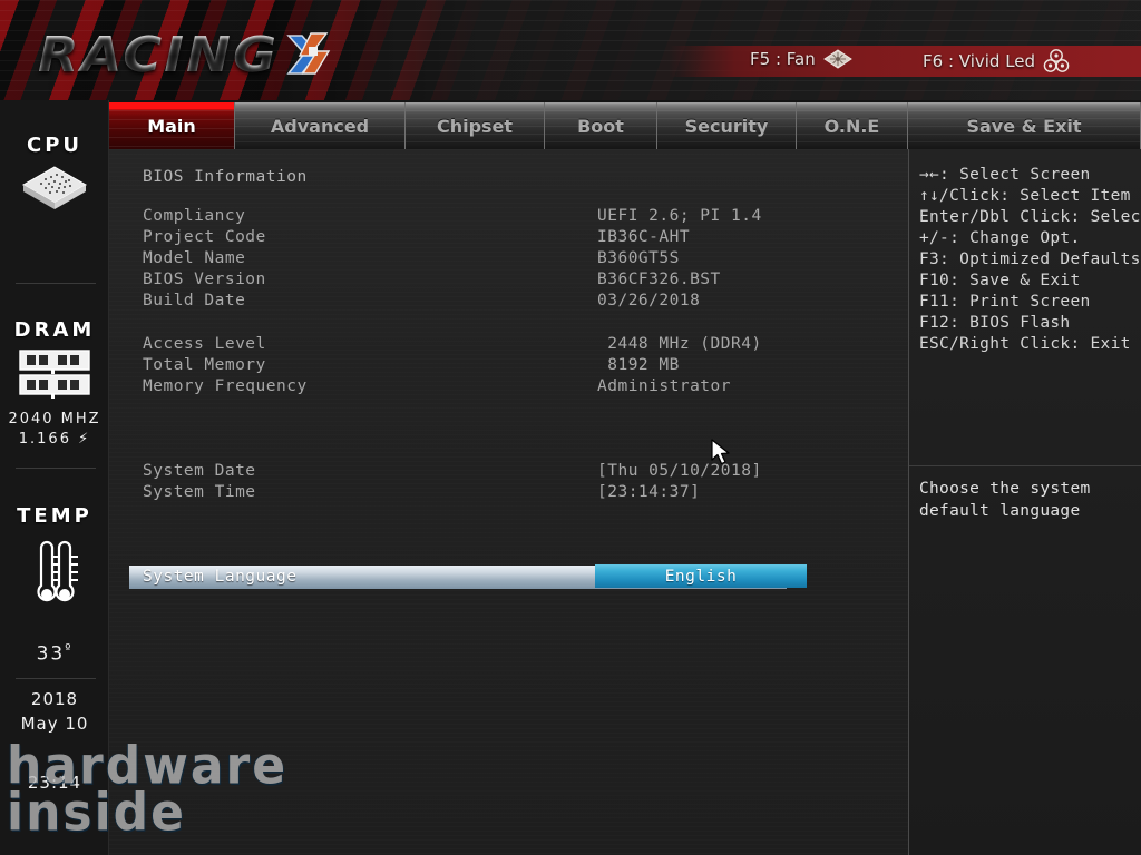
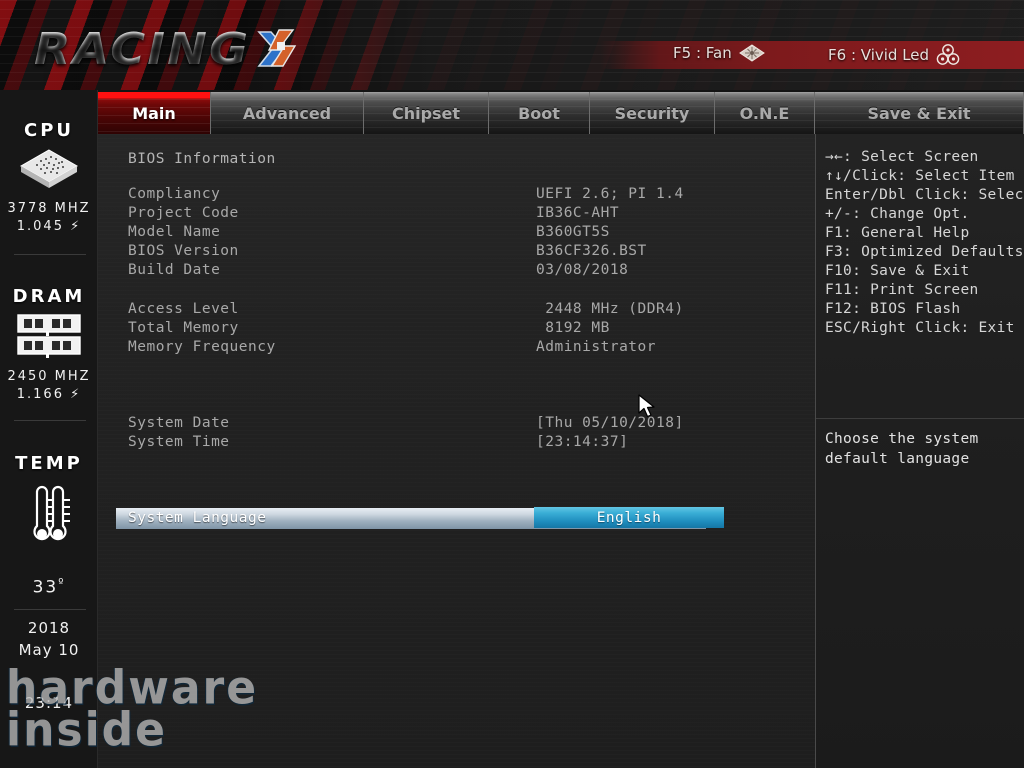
  RACING
  F5 : Fan
  F6 : Vivid Led
  CPU
+ 3778 MHZ
+ 1.045 ⚡
  DRAM
- 2040 MHZ
+ 2450 MHZ
  1.166 ⚡
  TEMP
  33º
  2018
  May 10
  23:14
  BIOS Information
  Compliancy
  UEFI 2.6; PI 1.4
  Project Code
  IB36C-AHT
  Model Name
  B360GT5S
  BIOS Version
  B36CF326.BST
  Build Date
- 03/26/2018
+ 03/08/2018
  Access Level
  2448 MHz (DDR4)
  Total Memory
  8192 MB
  Memory Frequency
  Administrator
  System Language
  English
  System Date
  [Thu 05/10/2018]
  System Time
  [23:14:37]
  →←: Select Screen
  ↑↓/Click: Select Item
  Enter/Dbl Click: Selec
  +/-: Change Opt.
+ F1: General Help
  F3: Optimized Defaults
  F10: Save & Exit
  F11: Print Screen
  F12: BIOS Flash
  ESC/Right Click: Exit
  Choose the system
  default language
  hardware
  inside
